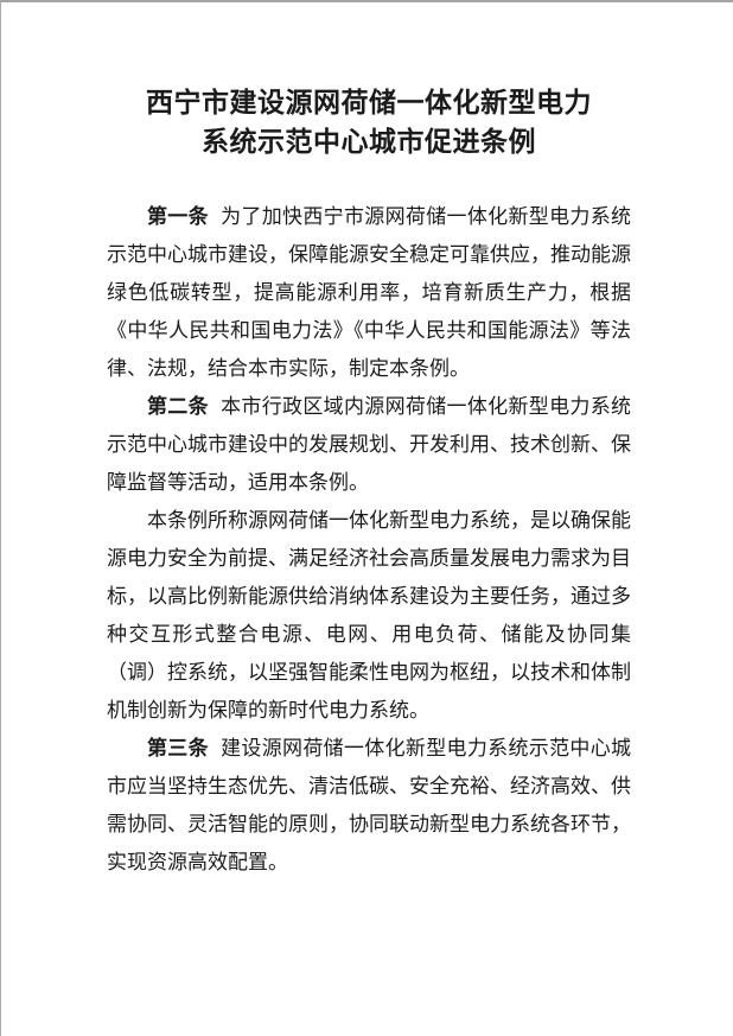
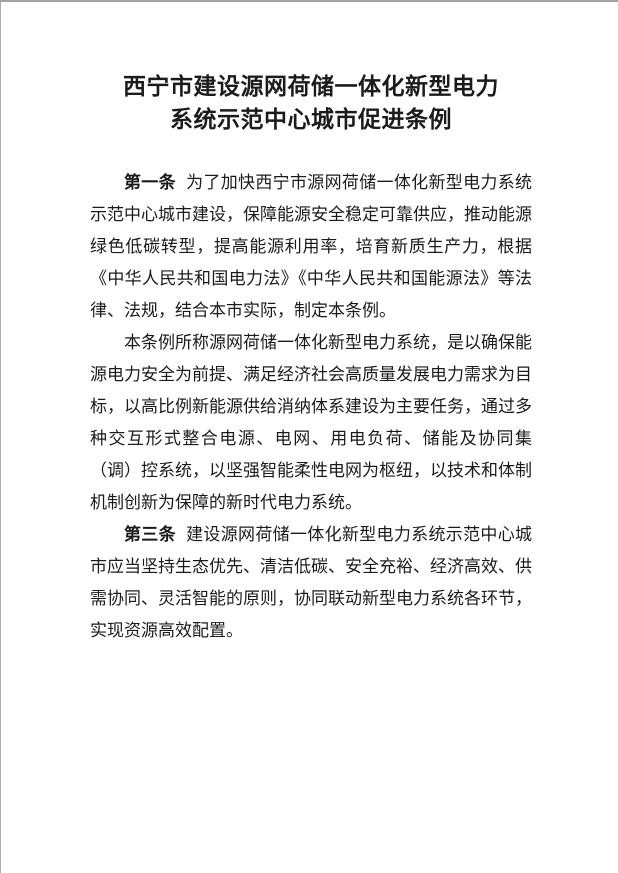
  西宁市建设源网荷储一体化新型电力
  系统示范中心城市促进条例
  第一条 为了加快西宁市源网荷储一体化新型电力系统示范中心城市建设，保障能源安全稳定可靠供应，推动能源绿色低碳转型，提高能源利用率，培育新质生产力，根据《中华人民共和国电力法》《中华人民共和国能源法》等法律、法规，结合本市实际，制定本条例。
- 第二条 本市行政区域内源网荷储一体化新型电力系统示范中心城市建设中的发展规划、开发利用、技术创新、保障监督等活动，适用本条例。
  本条例所称源网荷储一体化新型电力系统，是以确保能源电力安全为前提、满足经济社会高质量发展电力需求为目标，以高比例新能源供给消纳体系建设为主要任务，通过多种交互形式整合电源、电网、用电负荷、储能及协同集（调）控系统，以坚强智能柔性电网为枢纽，以技术和体制机制创新为保障的新时代电力系统。
  第三条 建设源网荷储一体化新型电力系统示范中心城市应当坚持生态优先、清洁低碳、安全充裕、经济高效、供需协同、灵活智能的原则，协同联动新型电力系统各环节，实现资源高效配置。
